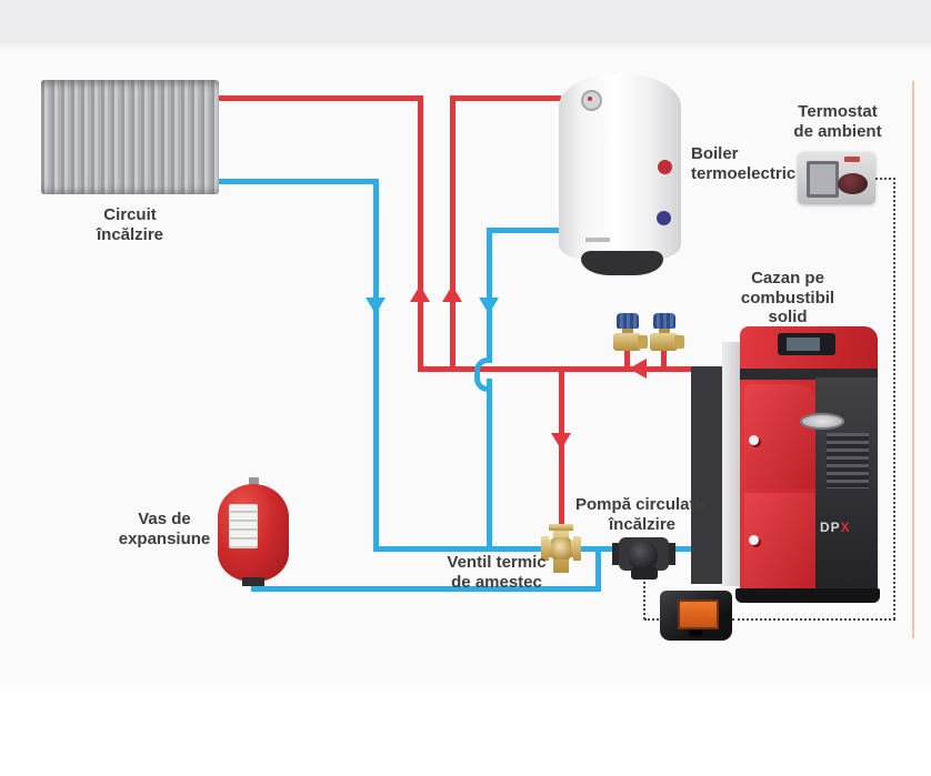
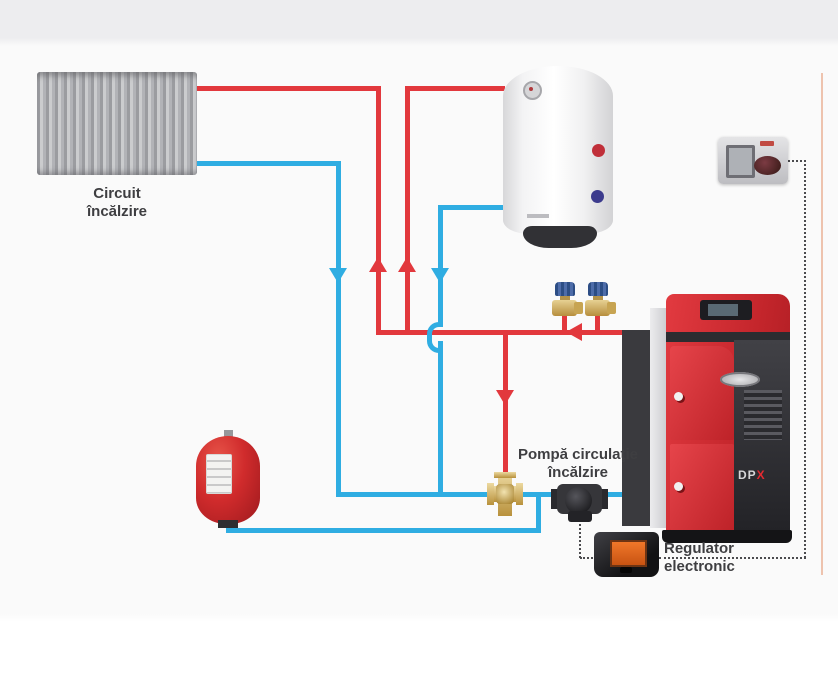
  DPX
  Circuit
  încălzire
- Boiler
- termoelectric
- Termostat
- de ambient
- Cazan pe
- combustibil
- solid
- Vas de
- expansiune
- Ventil termic
- de amestec
  Pompă circulaţie
  încălzire
+ Regulator
+ electronic
